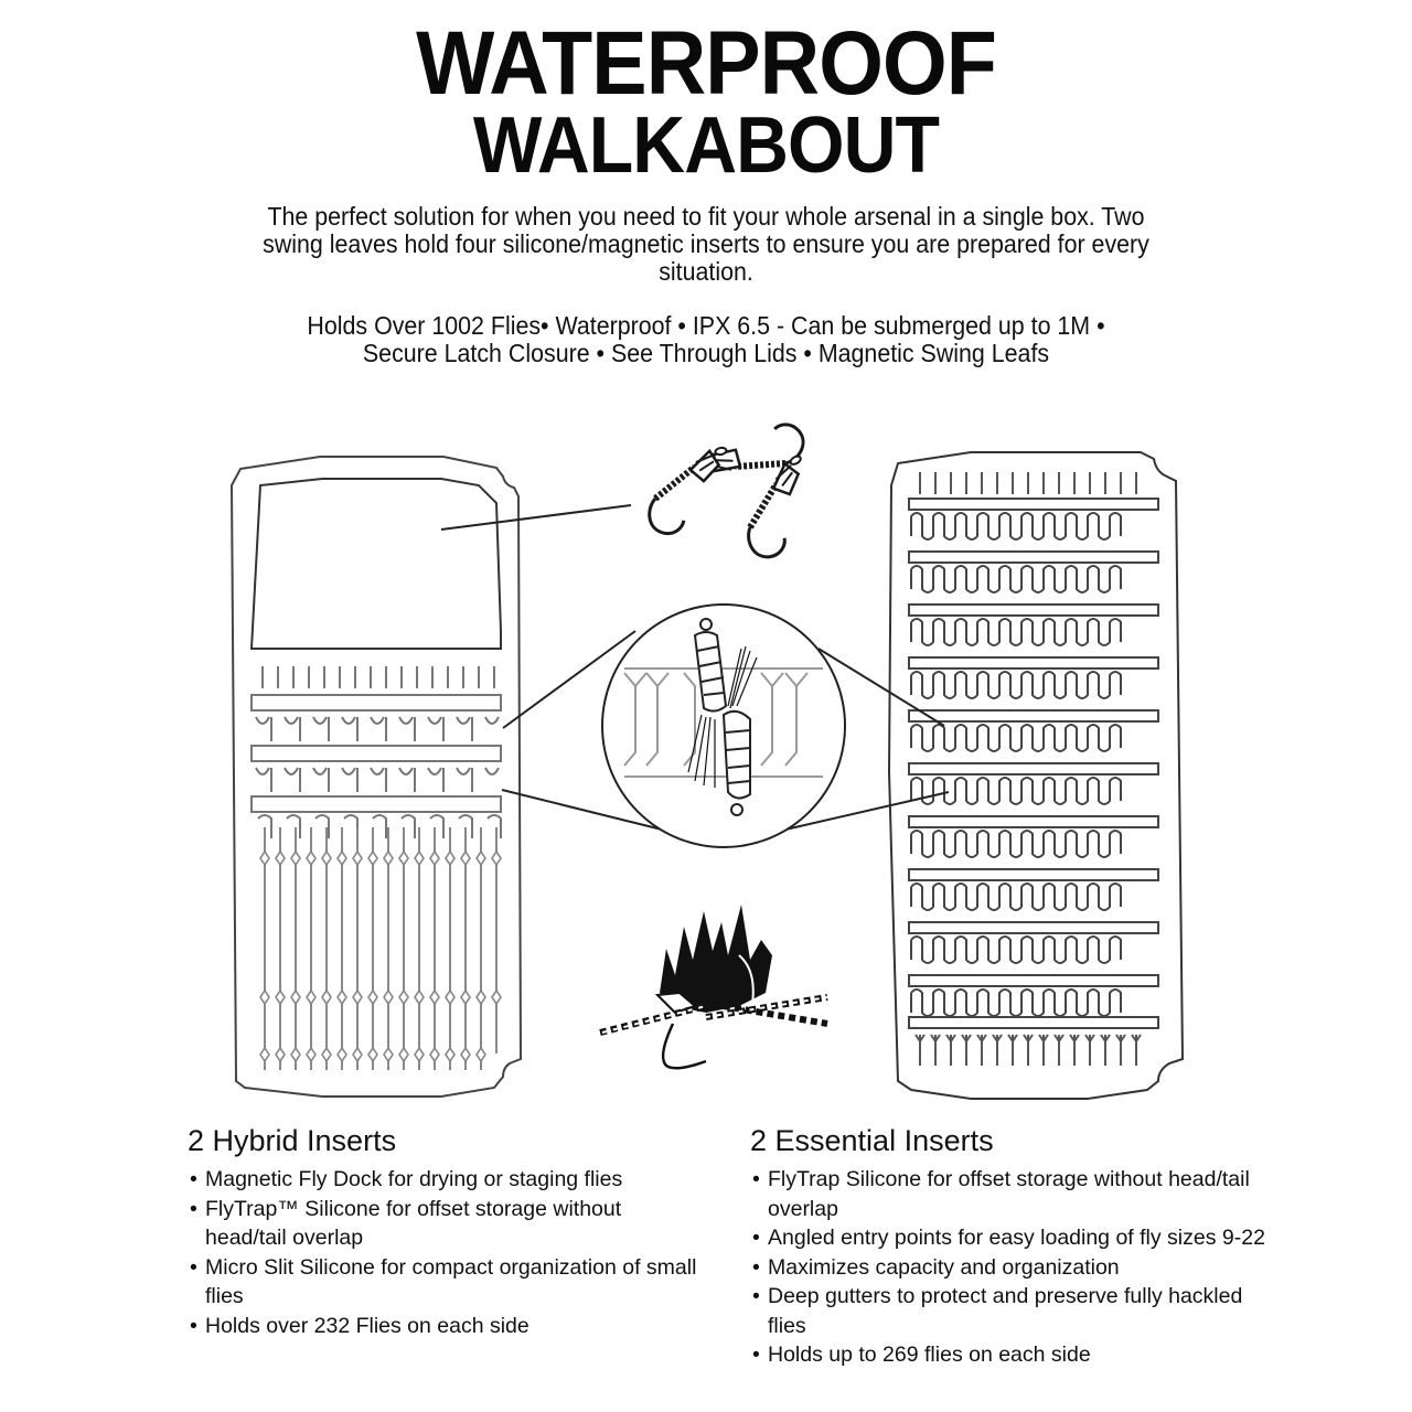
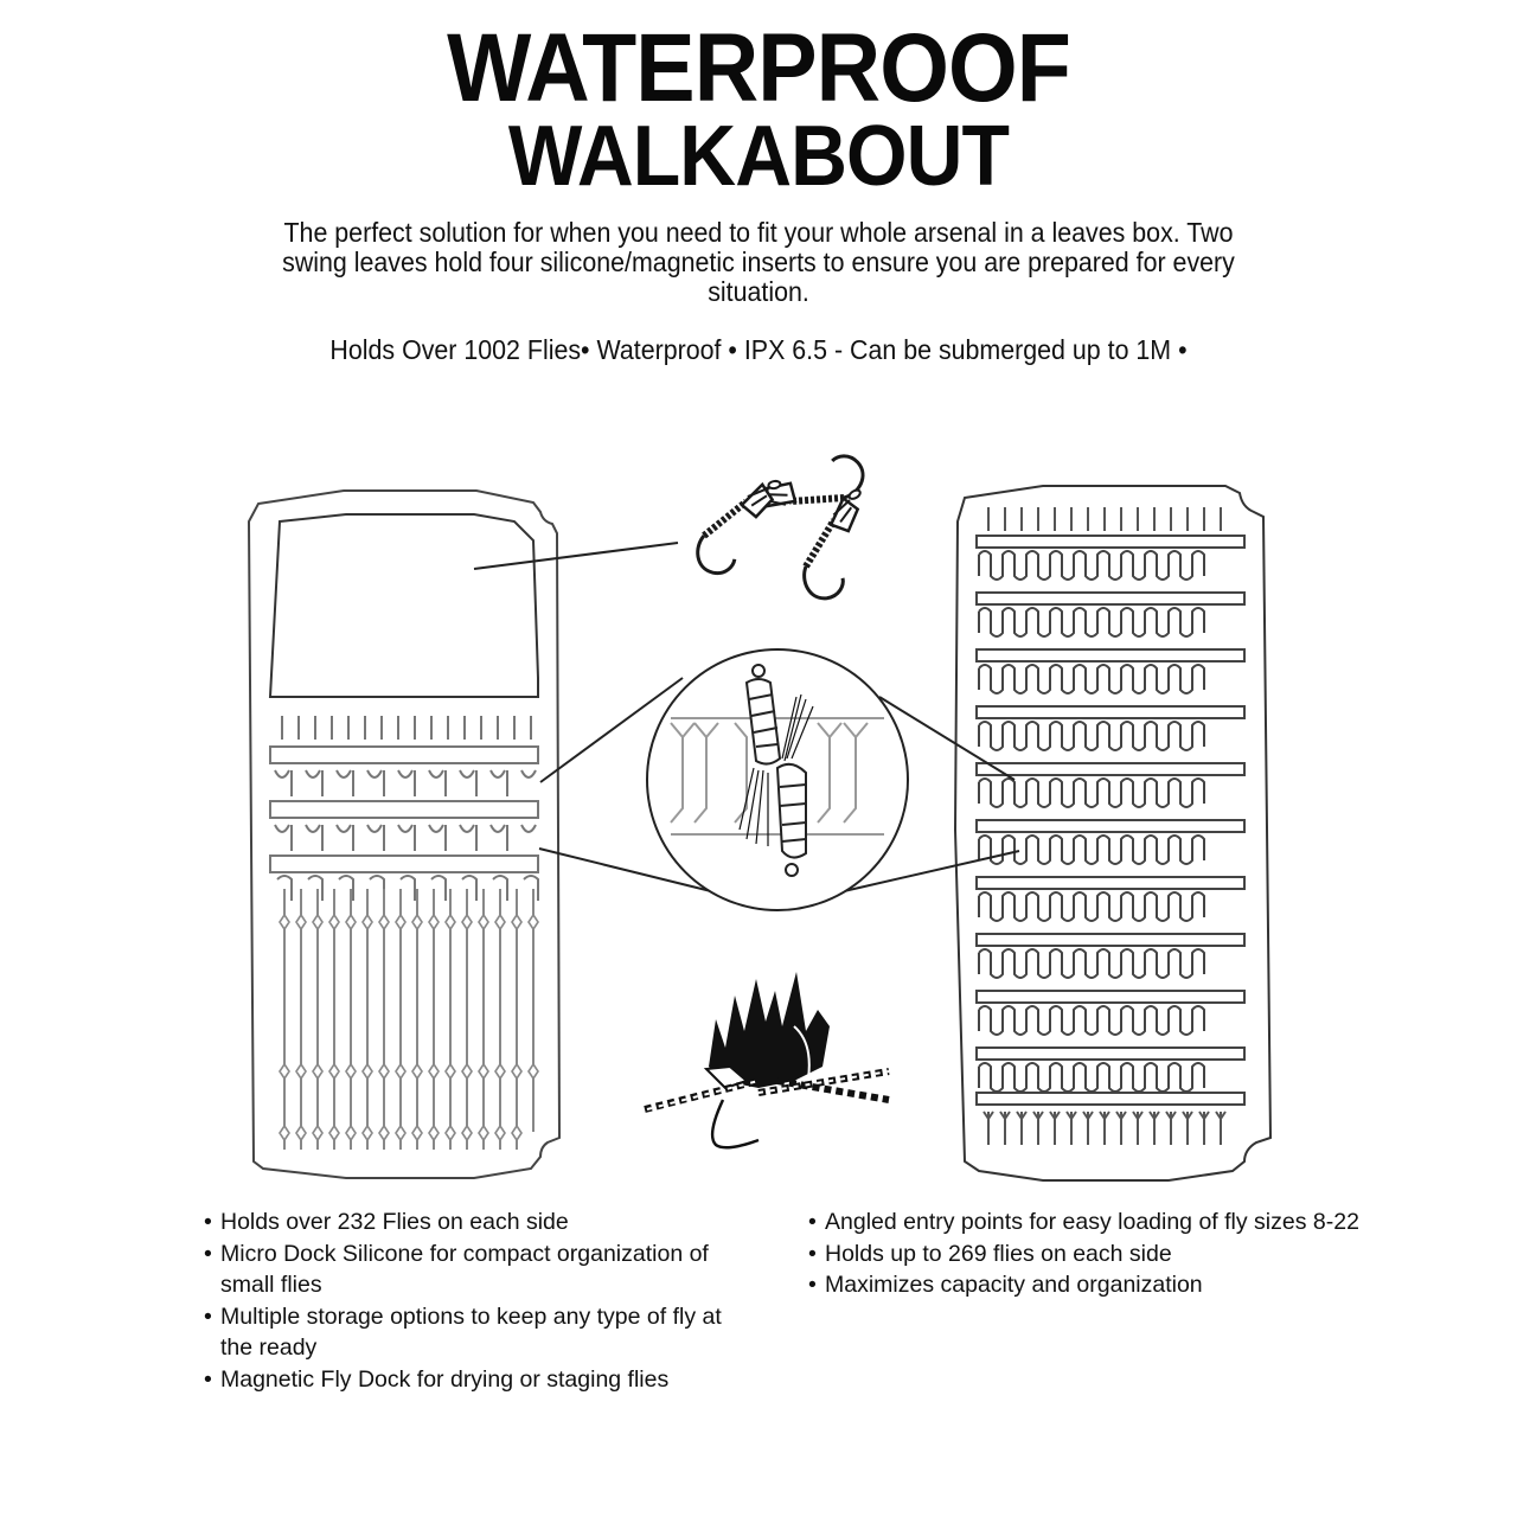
  WATERPROOF
  WALKABOUT
- The perfect solution for when you need to fit your whole arsenal in a single box. Two swing leaves hold four silicone/magnetic inserts to ensure you are prepared for every situation.
+ The perfect solution for when you need to fit your whole arsenal in a leaves box. Two swing leaves hold four silicone/magnetic inserts to ensure you are prepared for every situation.
  Holds Over 1002 Flies• Waterproof • IPX 6.5 - Can be submerged up to 1M •
- Secure Latch Closure • See Through Lids • Magnetic Swing Leafs
- 2 Hybrid Inserts
- Magnetic Fly Dock for drying or staging flies
+ Holds over 232 Flies on each side
- FlyTrap™ Silicone for offset storage without head/tail overlap
- Micro Slit Silicone for compact organization of small flies
+ Micro Dock Silicone for compact organization of small flies
+ Multiple storage options to keep any type of fly at the ready
- Holds over 232 Flies on each side
+ Magnetic Fly Dock for drying or staging flies
- 2 Essential Inserts
- FlyTrap Silicone for offset storage without head/tail overlap
- Angled entry points for easy loading of fly sizes 9-22
+ Angled entry points for easy loading of fly sizes 8-22
- Maximizes capacity and organization
+ Holds up to 269 flies on each side
- Deep gutters to protect and preserve fully hackled flies
- Holds up to 269 flies on each side
+ Maximizes capacity and organization
